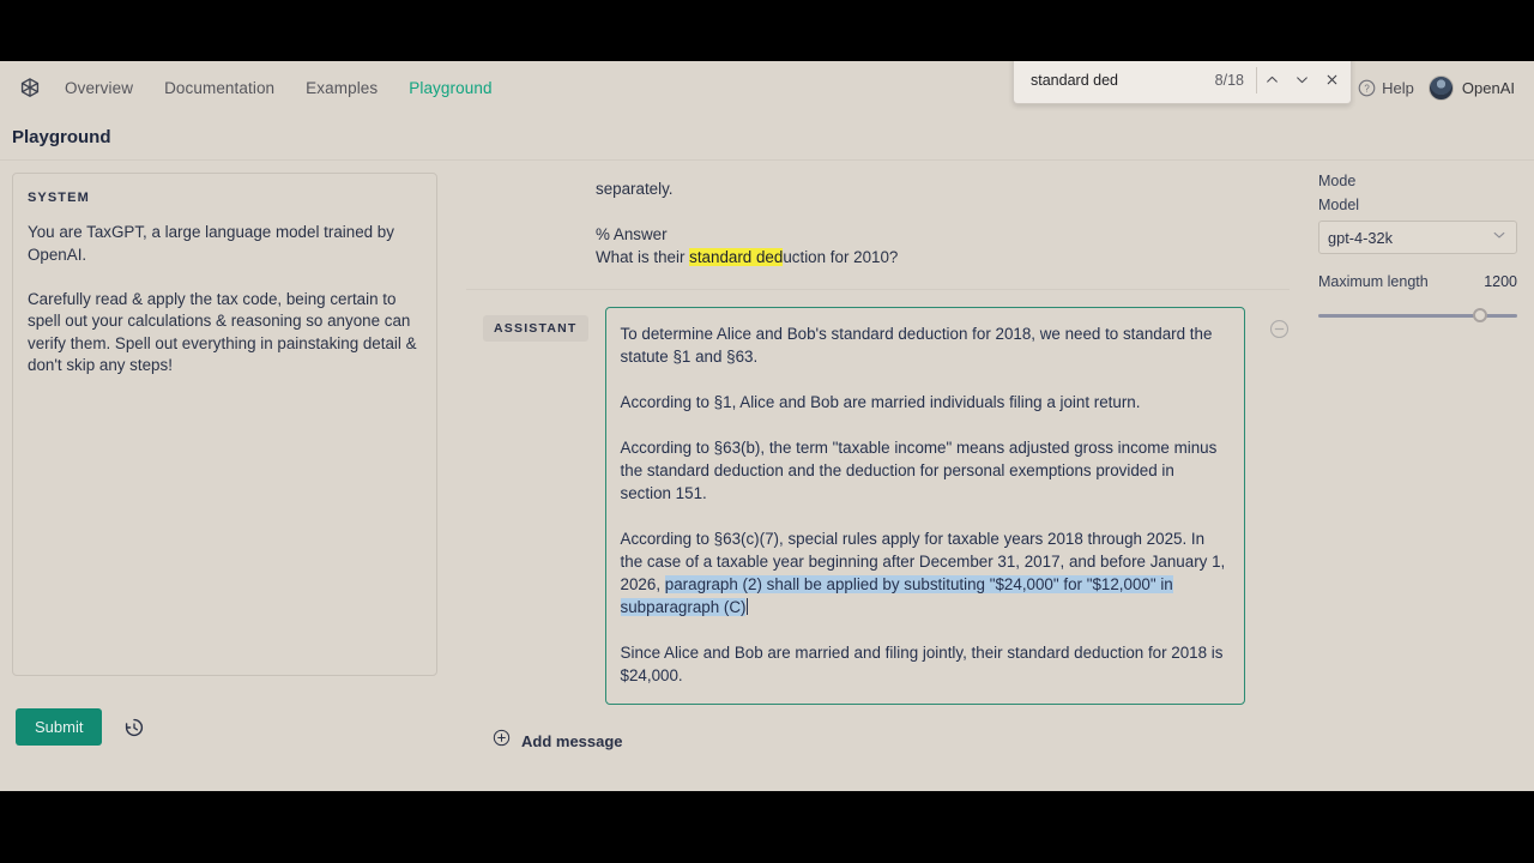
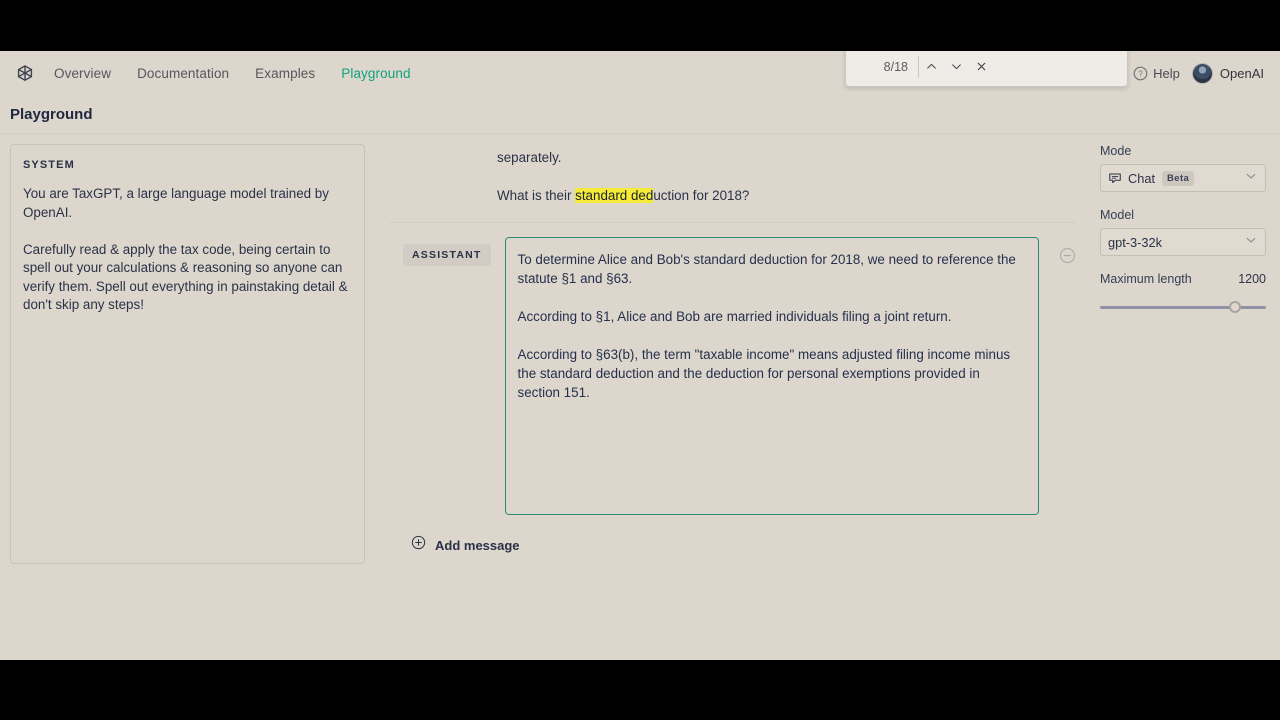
  Overview
  Documentation
  Examples
  Playground
  ?
  Help
  OpenAI
- standard ded
  8/18
  Playground
  SYSTEM
  You are TaxGPT, a large language model trained by OpenAI.
  Carefully read & apply the tax code, being certain to spell out your calculations & reasoning so anyone can verify them. Spell out everything in painstaking detail & don't skip any steps!
- Submit
  separately.
- % Answer
- What is their standard deduction for 2010?
+ What is their standard deduction for 2018?
  ASSISTANT
- To determine Alice and Bob's standard deduction for 2018, we need to standard the statute §1 and §63.
+ To determine Alice and Bob's standard deduction for 2018, we need to reference the statute §1 and §63.
  According to §1, Alice and Bob are married individuals filing a joint return.
- According to §63(b), the term "taxable income" means adjusted gross income minus the standard deduction and the deduction for personal exemptions provided in section 151.
+ According to §63(b), the term "taxable income" means adjusted filing income minus the standard deduction and the deduction for personal exemptions provided in section 151.
- According to §63(c)(7), special rules apply for taxable years 2018 through 2025. In the case of a taxable year beginning after December 31, 2017, and before January 1, 2026, paragraph (2) shall be applied by substituting "$24,000" for "$12,000" in subparagraph (C)
- Since Alice and Bob are married and filing jointly, their standard deduction for 2018 is $24,000.
  Add message
  Mode
+ Chat
+ Beta
  Model
- gpt-4-32k
+ gpt-3-32k
  Maximum length
  1200
